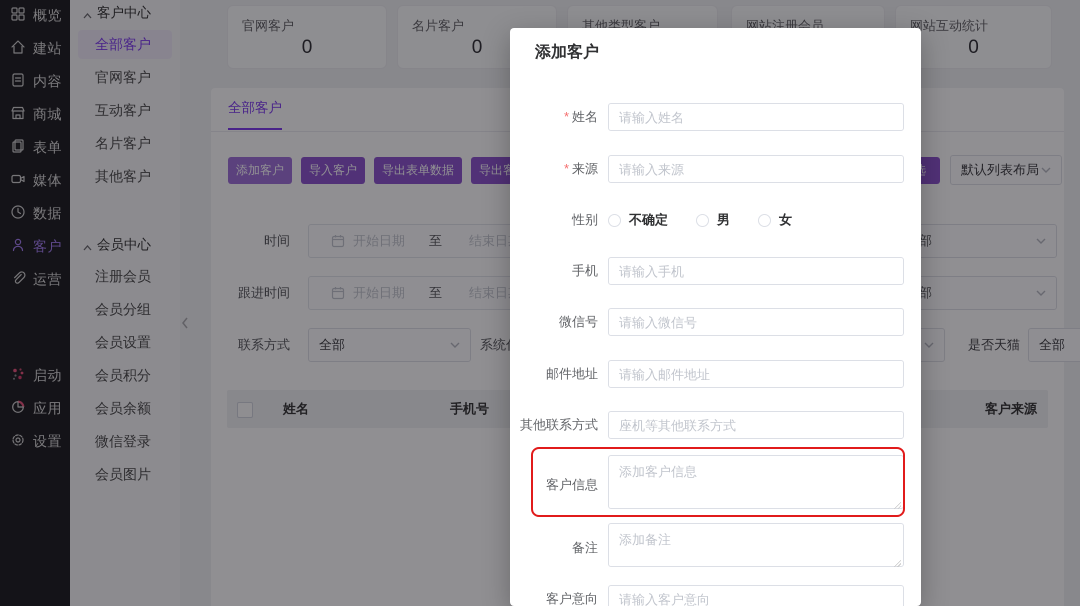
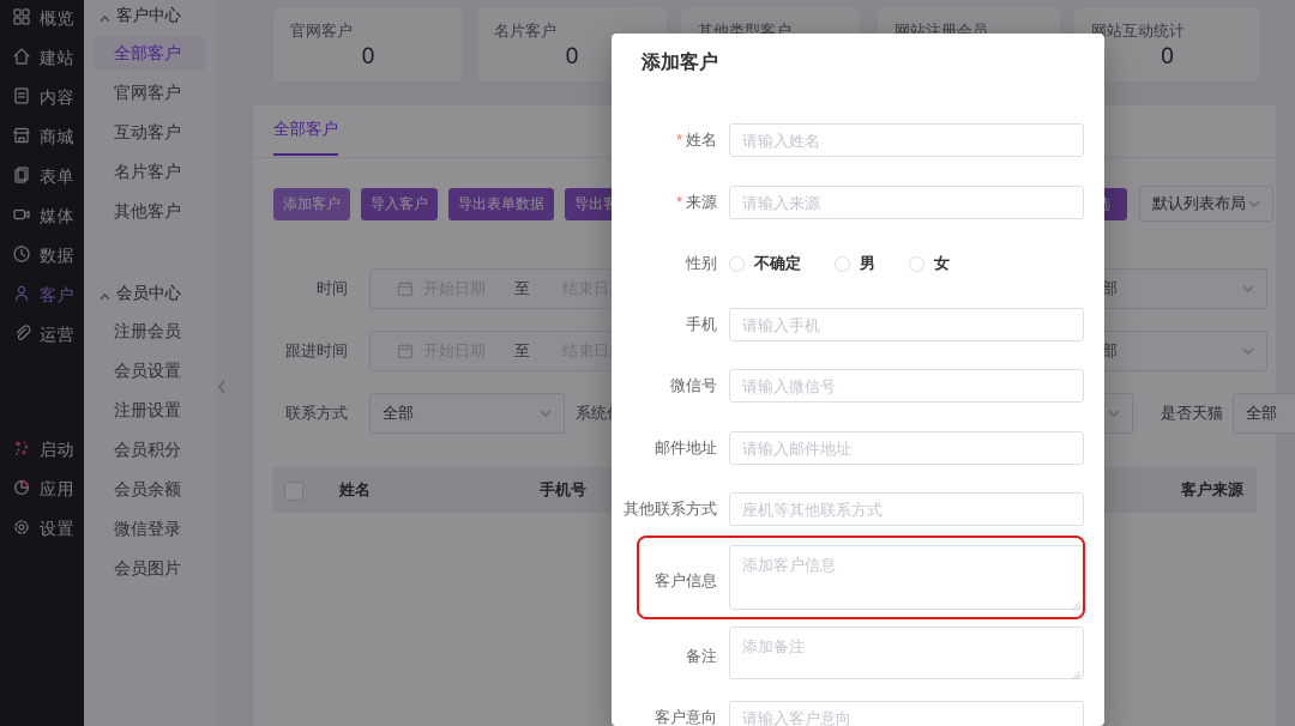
  概览
  建站
  内容
  商城
  表单
  媒体
  数据
  客户
  运营
  启动
  应用
  设置
  客户中心
  全部客户
  官网客户
  互动客户
  名片客户
  其他客户
  会员中心
  注册会员
- 会员分组
  会员设置
+ 注册设置
  会员积分
  会员余额
  微信登录
  会员图片
  官网客户
  0
  名片客户
  0
  其他类型客户
  网站注册会员
  网站互动统计
  0
  全部客户
  添加客户
  导入客户
  导出表单数据
  默认列表布局
  时间
  开始日期
  至
  结束日
  跟进时间
  开始日期
  至
  结束日
  联系方式
  全部
  是否天猫
  全部
  姓名
  手机号
  客户来源
  添加客户
  * 姓名
  请输入姓名
  * 来源
  请输入来源
  性别
  不确定
  男
  女
  手机
  请输入手机
  微信号
  请输入微信号
  邮件地址
  请输入邮件地址
  其他联系方式
  座机等其他联系方式
  客户信息
  添加客户信息
  备注
  添加备注
  客户意向
  请输入客户意向
